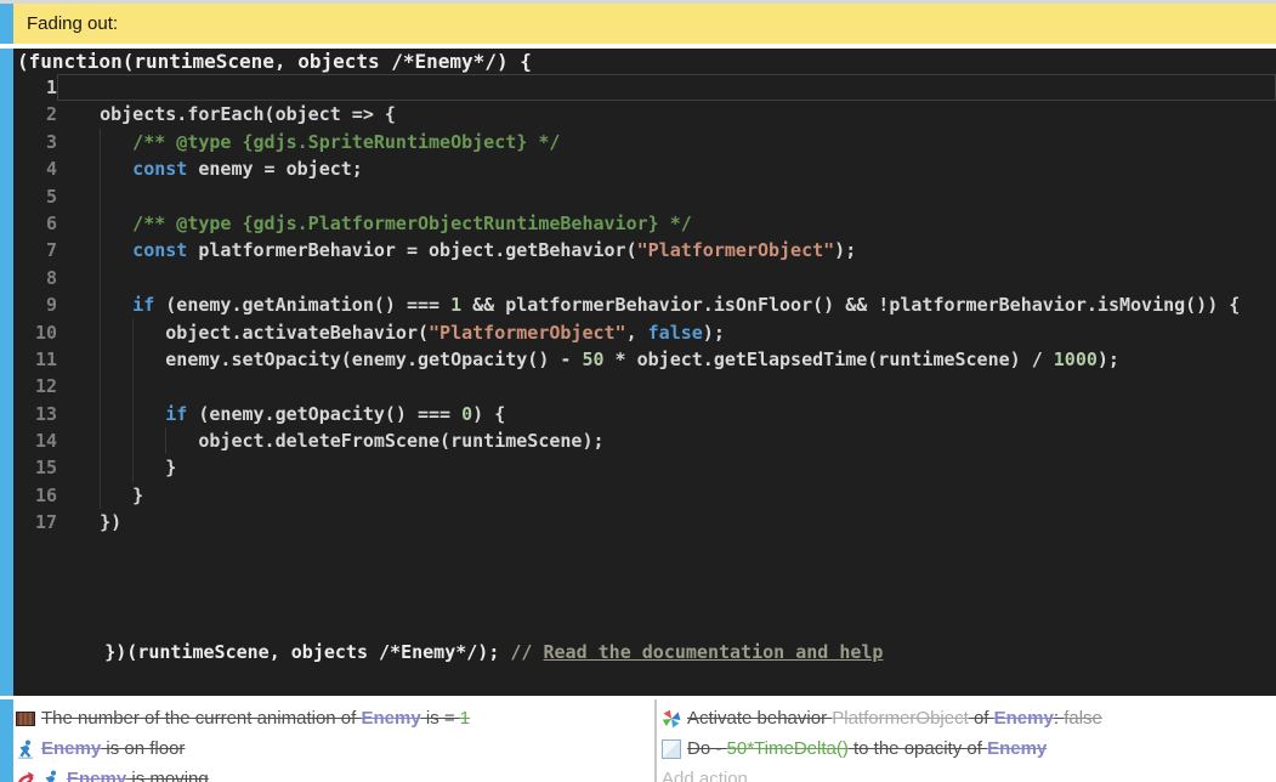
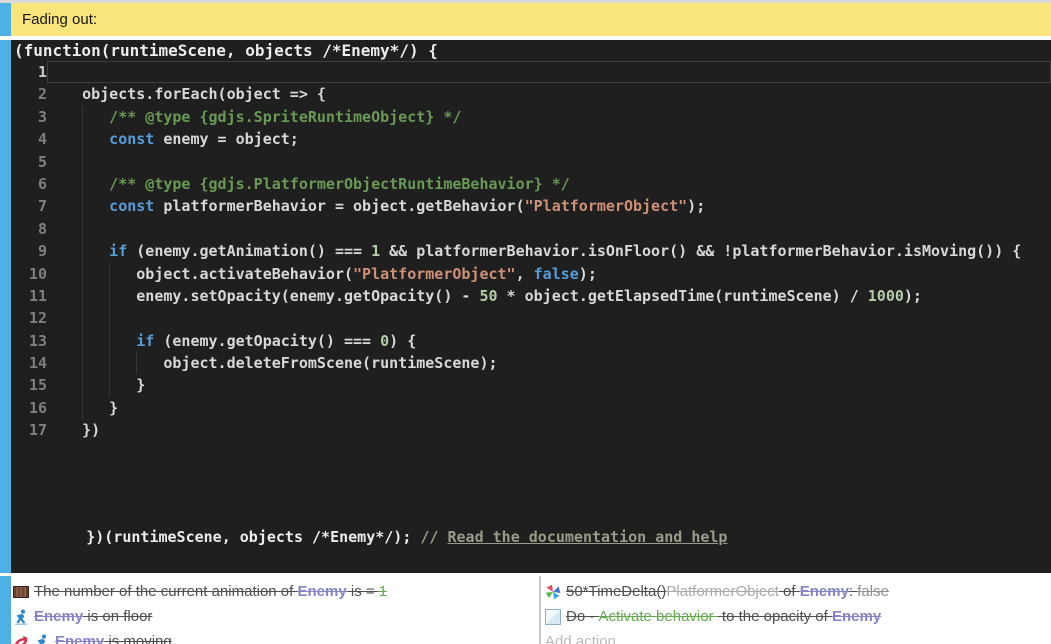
  Fading out:
  (function(runtimeScene, objects /*Enemy*/) {
  1
  2
  objects.forEach(object => {
  3
  /** @type {gdjs.SpriteRuntimeObject} */
  4
  const enemy = object;
  5
  6
  /** @type {gdjs.PlatformerObjectRuntimeBehavior} */
  7
  const platformerBehavior = object.getBehavior("PlatformerObject");
  8
  9
  if (enemy.getAnimation() === 1 && platformerBehavior.isOnFloor() && !platformerBehavior.isMoving()) {
  10
  object.activateBehavior("PlatformerObject", false);
  11
  enemy.setOpacity(enemy.getOpacity() - 50 * object.getElapsedTime(runtimeScene) / 1000);
  12
  13
  if (enemy.getOpacity() === 0) {
  14
  object.deleteFromScene(runtimeScene);
  15
  }
  16
  }
  17
  })
  })(runtimeScene, objects /*Enemy*/); // Read the documentation and help
  The number of the current animation of
  Enemy
  is =
  1
  Enemy
  is on floor
  Enemy
  is moving
- Activate behavior
+ 50*TimeDelta()
  PlatformerObject
  of
  Enemy
  :
  false
  Do -
- 50*TimeDelta()
+ Activate behavior
  to the opacity of
  Enemy
  Add action
